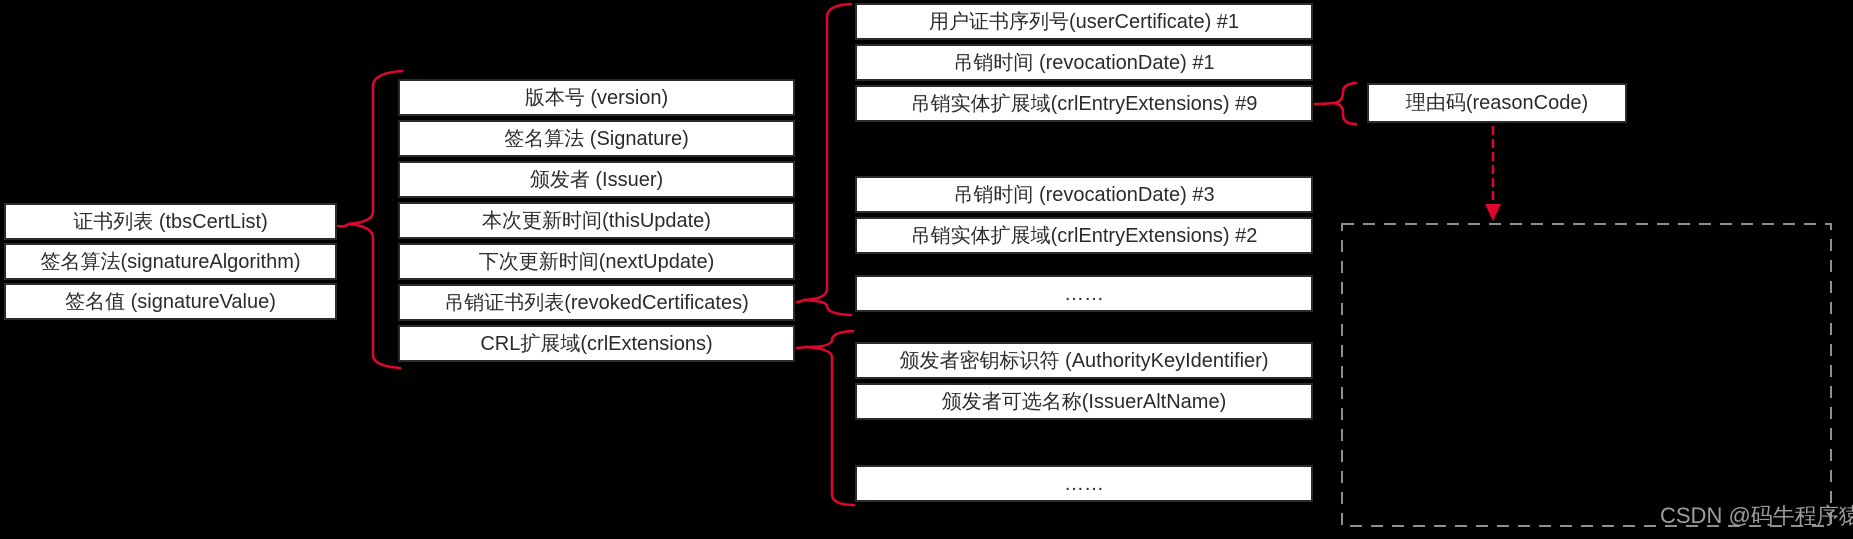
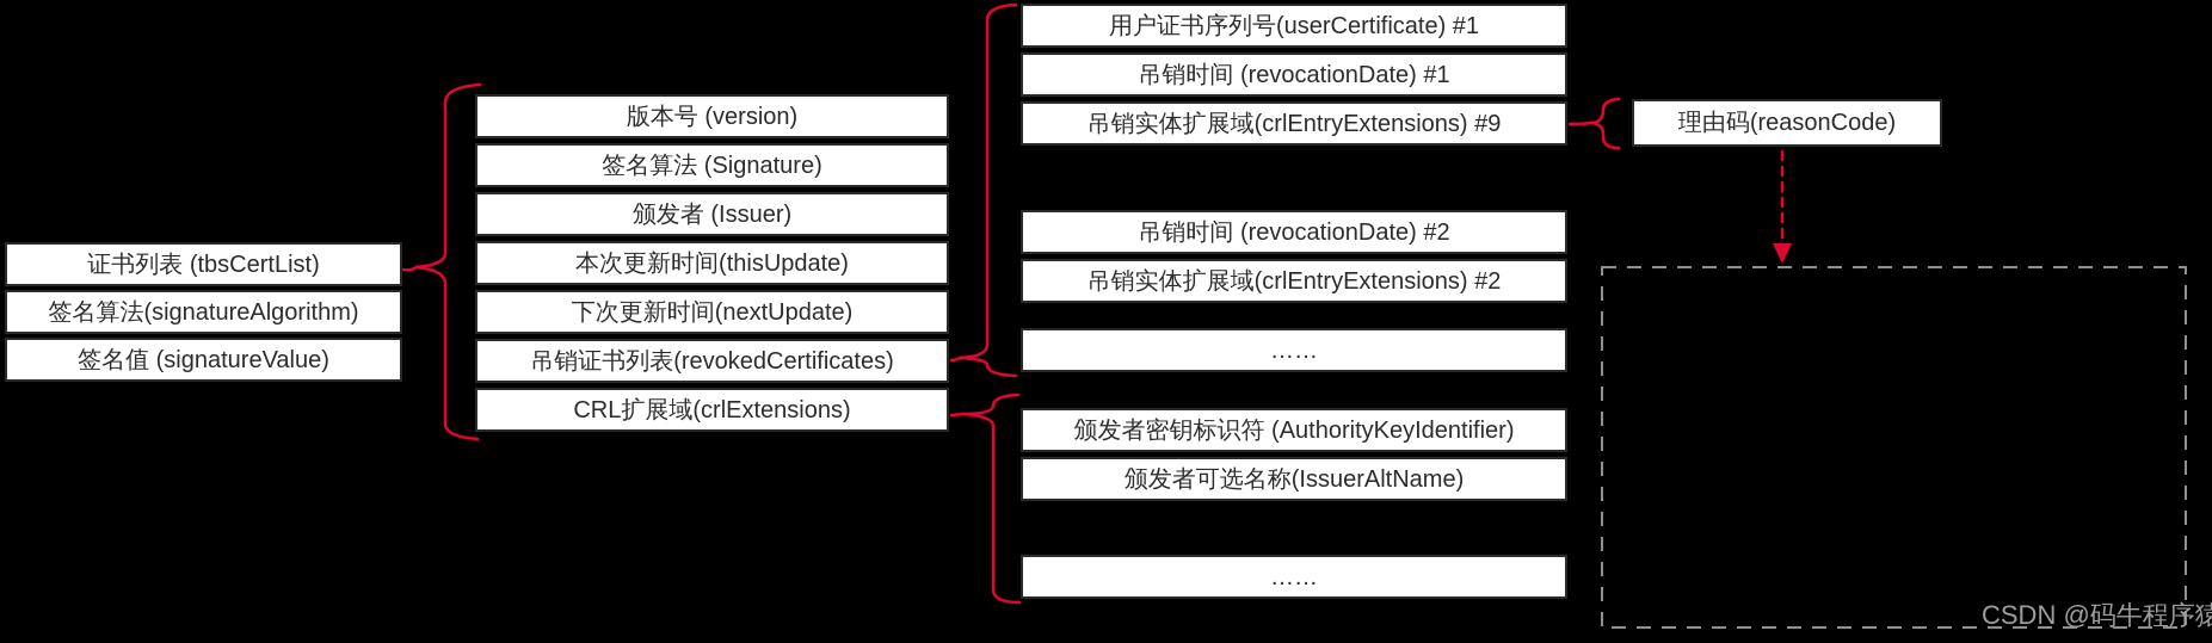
  证书列表 (tbsCertList)
  签名算法(signatureAlgorithm)
  签名值 (signatureValue)
  版本号 (version)
  签名算法 (Signature)
  颁发者 (Issuer)
  本次更新时间(thisUpdate)
  下次更新时间(nextUpdate)
  吊销证书列表(revokedCertificates)
  CRL扩展域(crlExtensions)
  用户证书序列号(userCertificate) #1
  吊销时间 (revocationDate) #1
  吊销实体扩展域(crlEntryExtensions) #9
- 吊销时间 (revocationDate) #3
+ 吊销时间 (revocationDate) #2
  吊销实体扩展域(crlEntryExtensions) #2
  ……
  颁发者密钥标识符 (AuthorityKeyIdentifier)
  颁发者可选名称(IssuerAltName)
  ……
  理由码(reasonCode)
  CSDN @码牛程序猿
